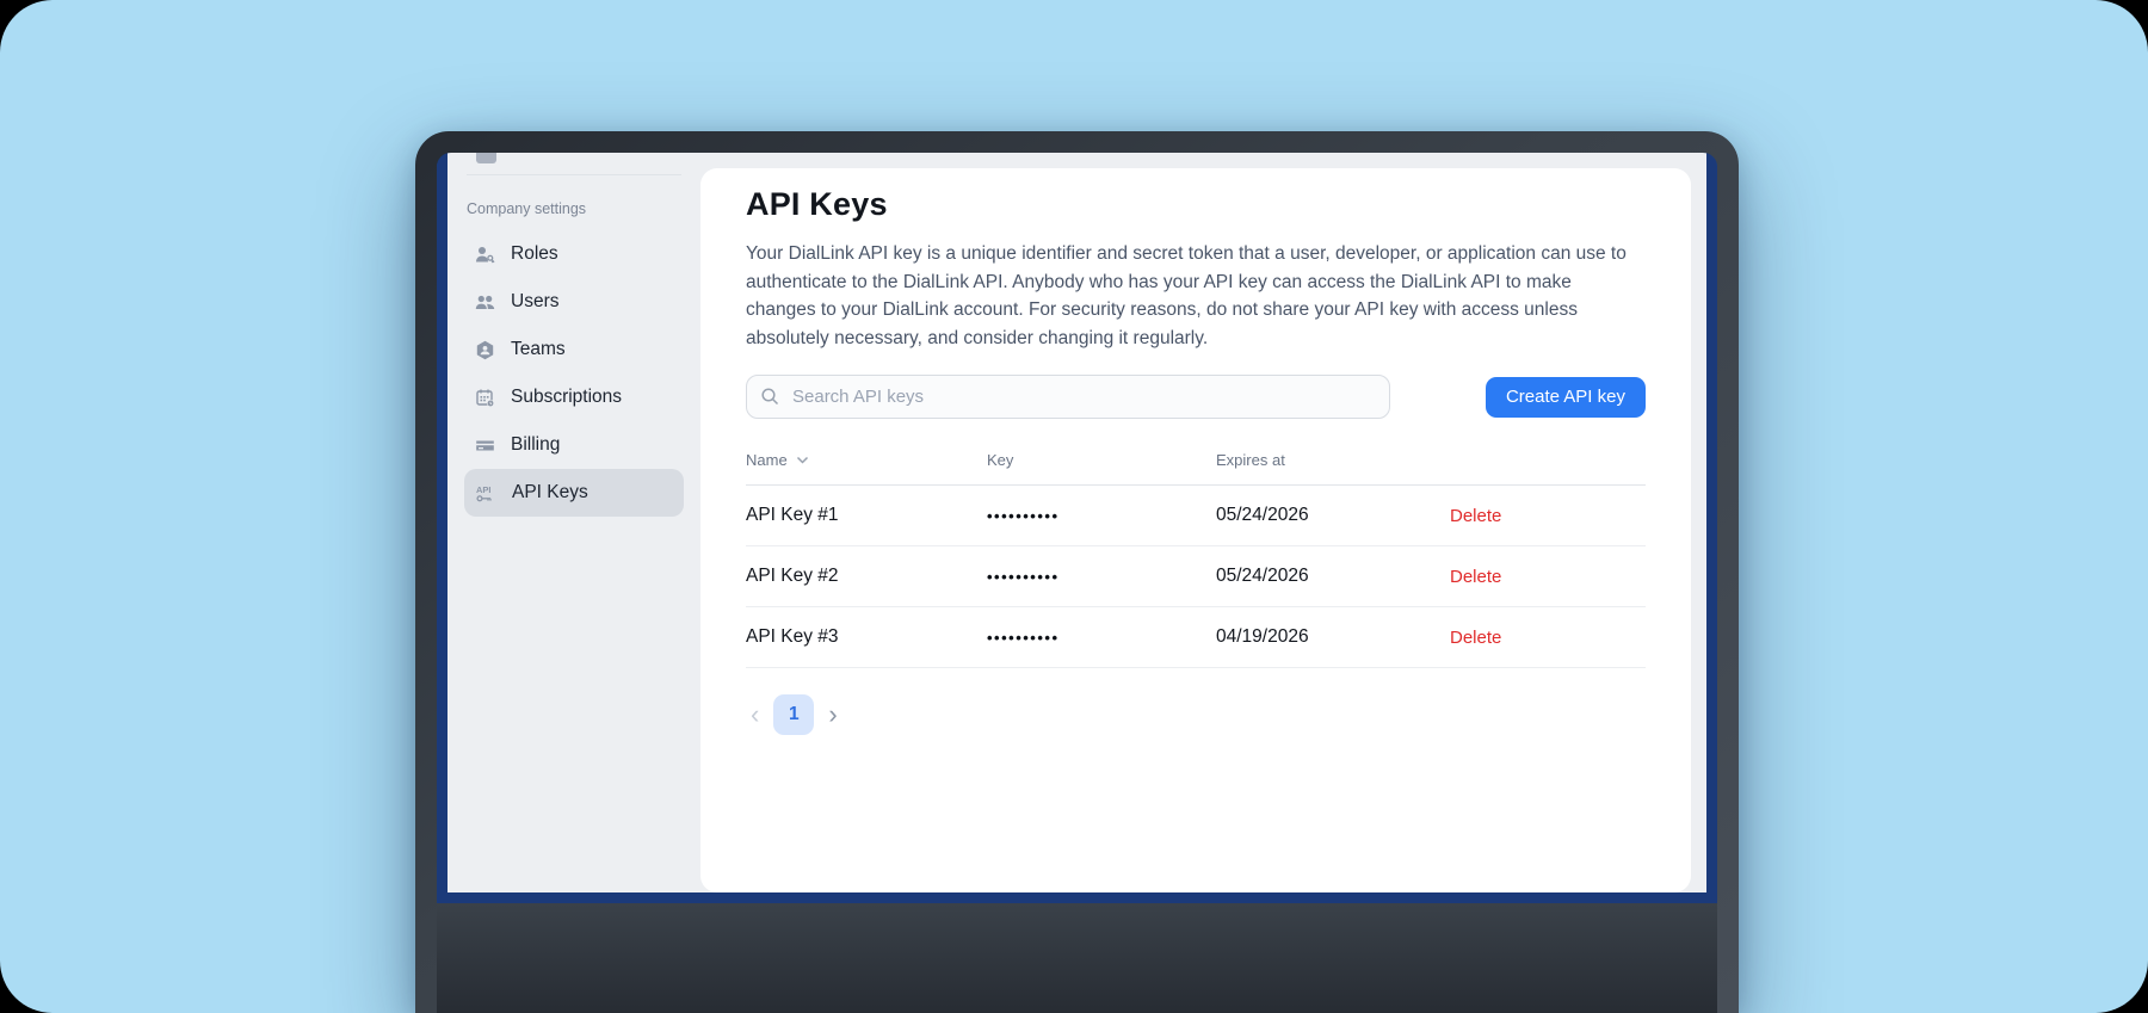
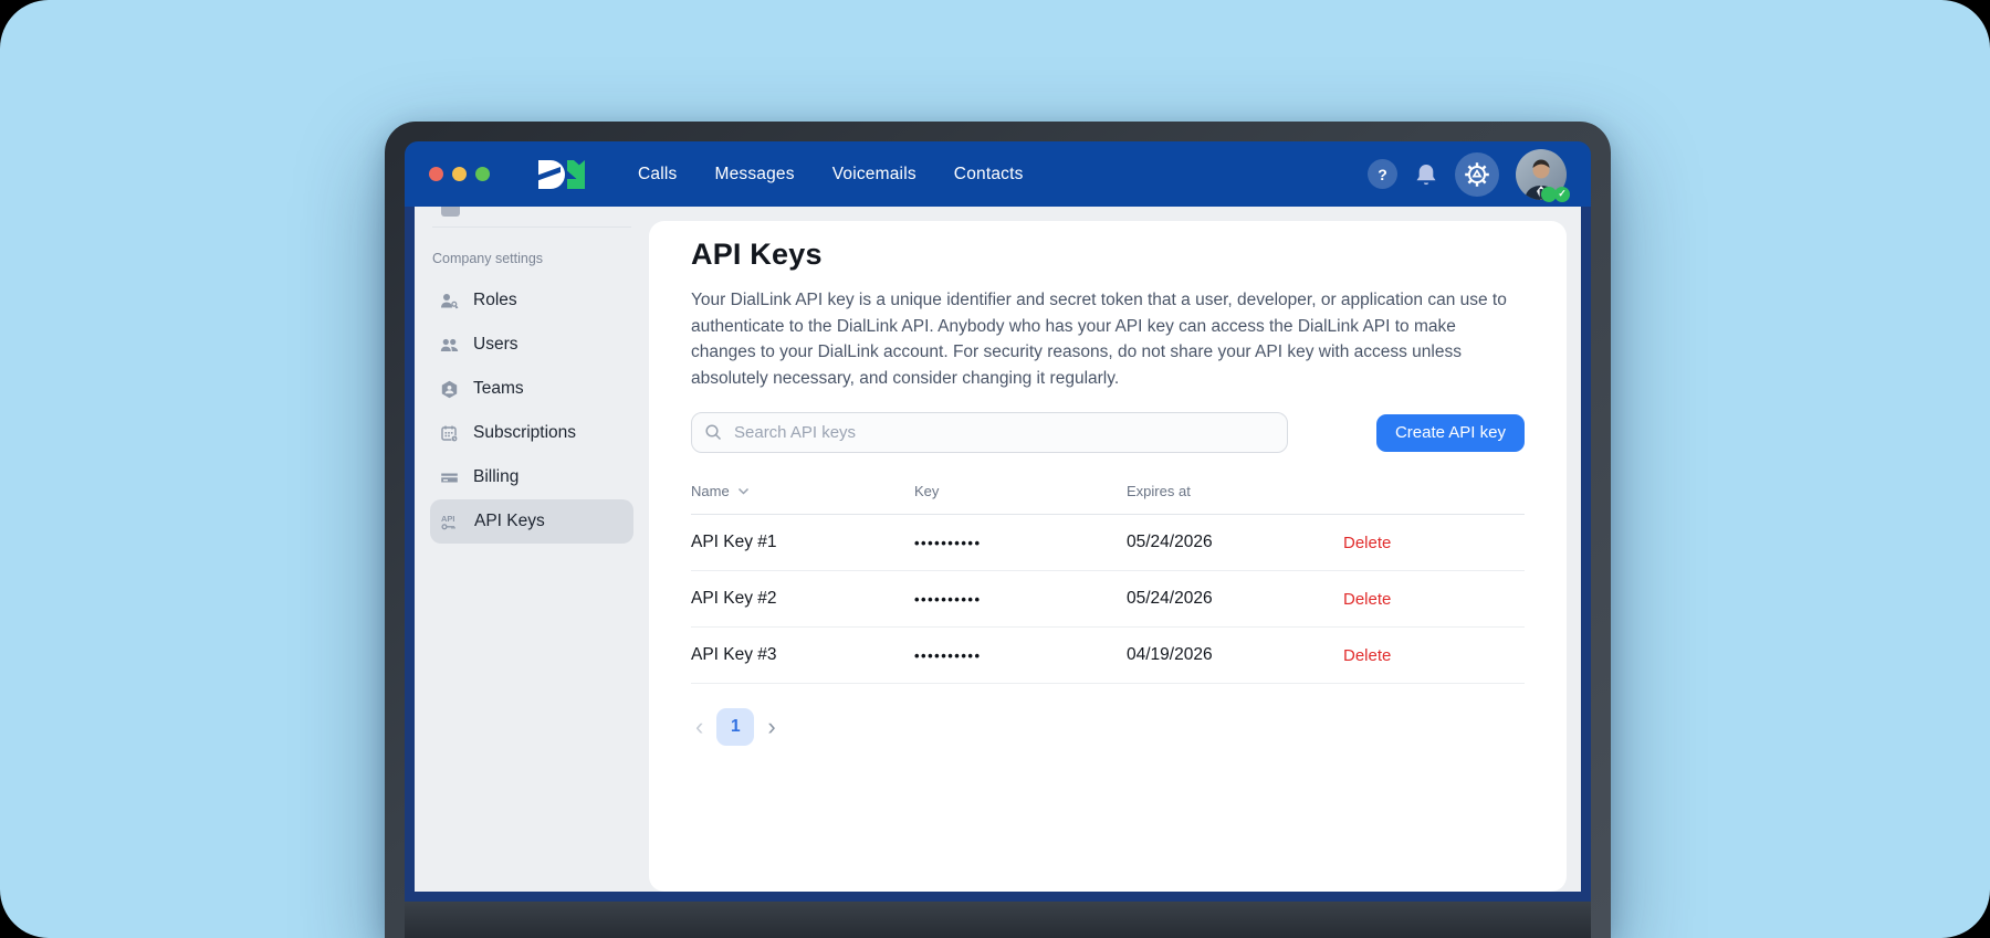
+ Calls
+ Messages
+ Voicemails
+ Contacts
+ ?
+ ✓
  Company settings
  Roles
  Users
  Teams
  Subscriptions
  Billing
  API
  API Keys
  API Keys
  Your DialLink API key is a unique identifier and secret token that a user, developer, or application can use to authenticate to the DialLink API. Anybody who has your API key can access the DialLink API to make changes to your DialLink account. For security reasons, do not share your API key with access unless absolutely necessary, and consider changing it regularly.
  Search API keys
  Create API key
  Name
  Key
  Expires at
  API Key #1
  ••••••••••
  05/24/2026
  Delete
  API Key #2
  ••••••••••
  05/24/2026
  Delete
  API Key #3
  ••••••••••
  04/19/2026
  Delete
  ‹
  1
  ›
